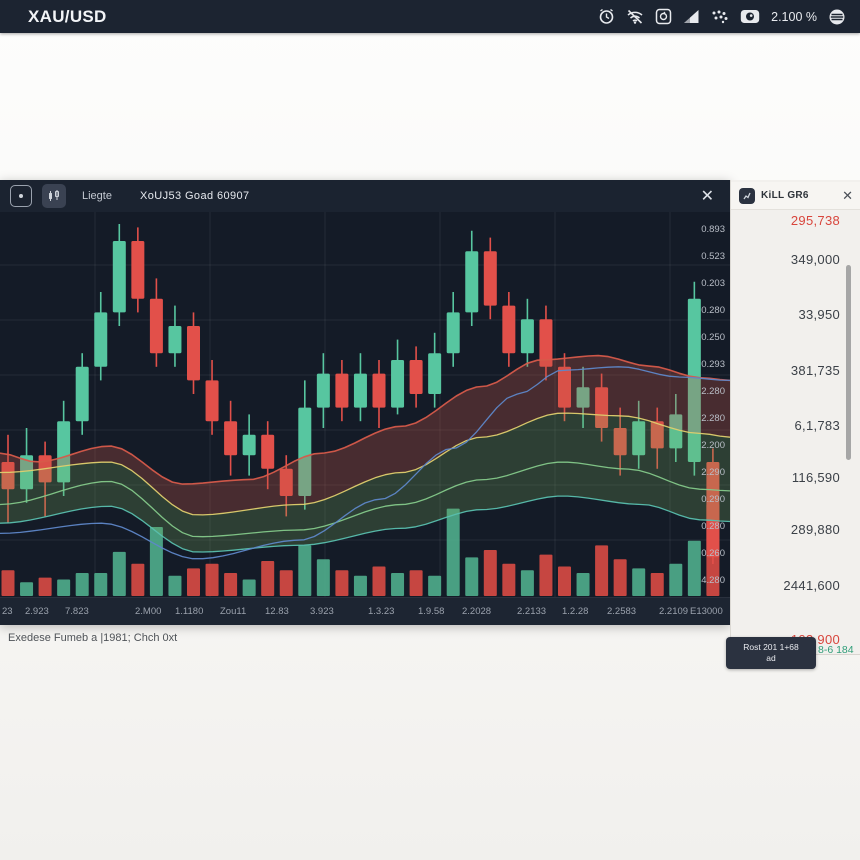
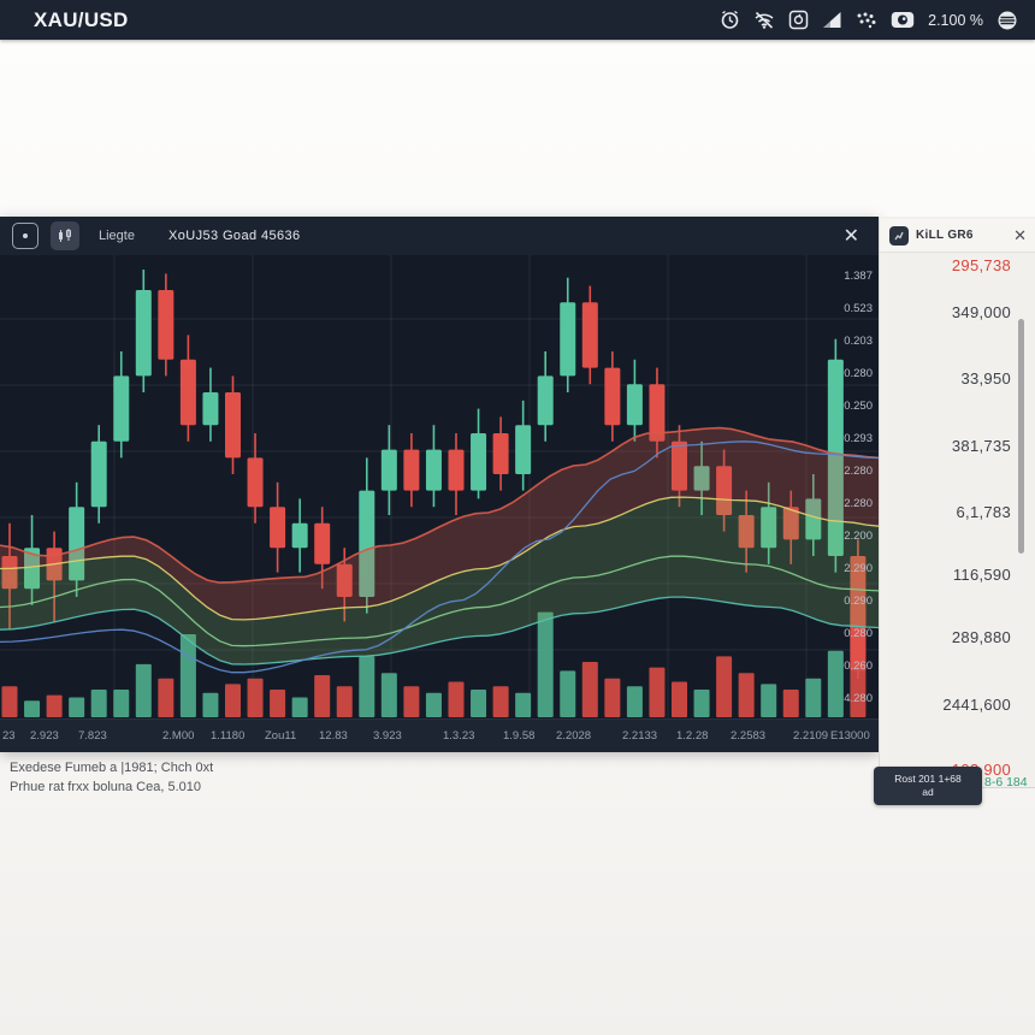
  XAU/USD
  2.100 %
  Liegte
- XoUJ53 Goad 60907
+ XoUJ53 Goad 45636
  ✕
- 0.893
+ 1.387
  0.523
  0.203
  0.280
  0.250
  0.293
  2.280
  2.280
  2.200
  2.290
  0.290
  0.280
  0.260
  4.280
  23
  2.923
  7.823
  2.M00
  1.1180
  Zou11
  12.83
  3.923
  1.3.23
  1.9.58
  2.2028
  2.2133
  1.2.28
  2.2583
  2.2109
  E13000
  KiLL GR6
  ✕
  295,738
  349,000
  33,950
  381,735
  6,1,783
  116,590
  289,880
  2441,600
  Exedese Fumeb a |1981; Chch 0xt
+ Prhue rat frxx boluna Cea, 5.010
  Rost 201 1+68
  ad
  8-6 184
